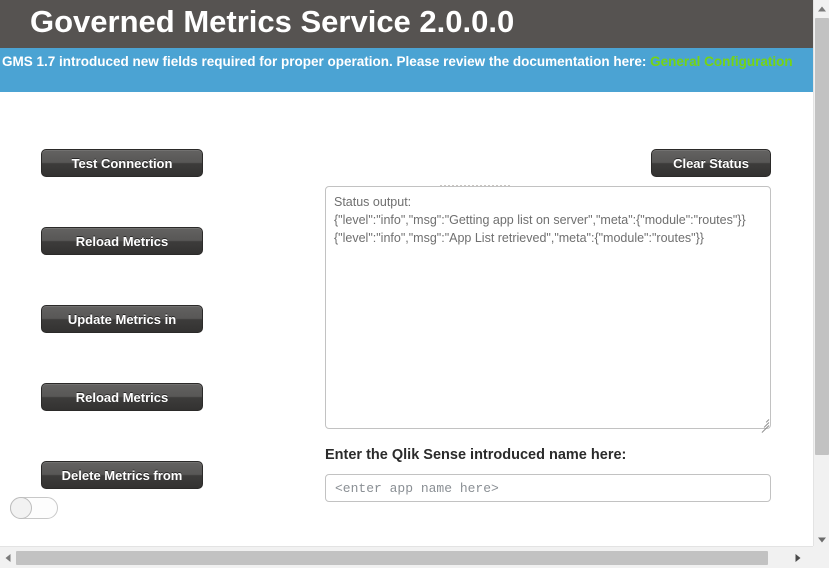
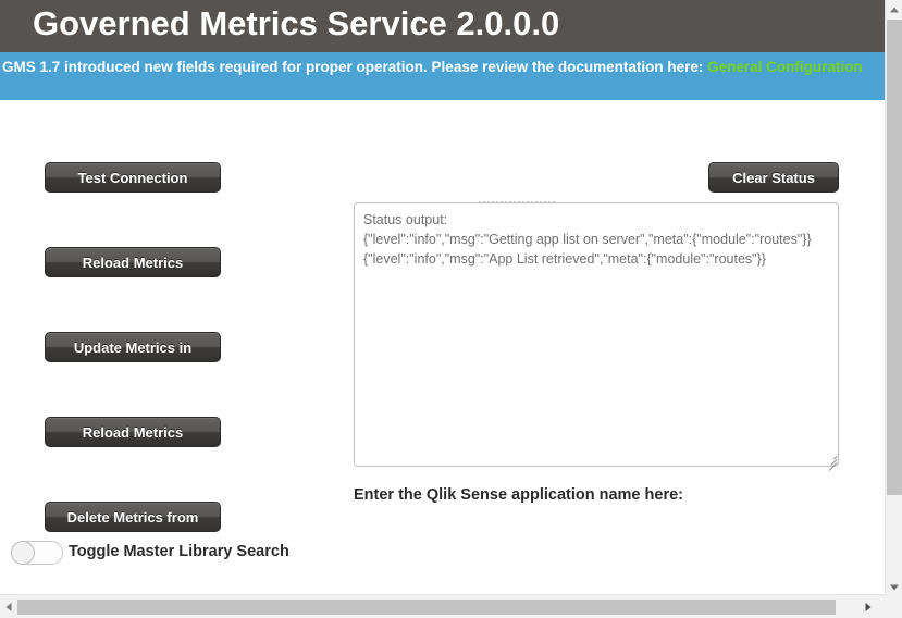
  Governed Metrics Service 2.0.0.0
  GMS 1.7 introduced new fields required for proper operation. Please review the documentation here: General Configuration
  Test Connection
  Reload Metrics
  Update Metrics in
  Reload Metrics
  Delete Metrics from
+ Toggle Master Library Search
  Clear Status
  Status output:
  {"level":"info","msg":"Getting app list on server","meta":{"module":"routes"}}
  {"level":"info","msg":"App List retrieved","meta":{"module":"routes"}}
- Enter the Qlik Sense introduced name here:
+ Enter the Qlik Sense application name here:
- <enter app name here>
